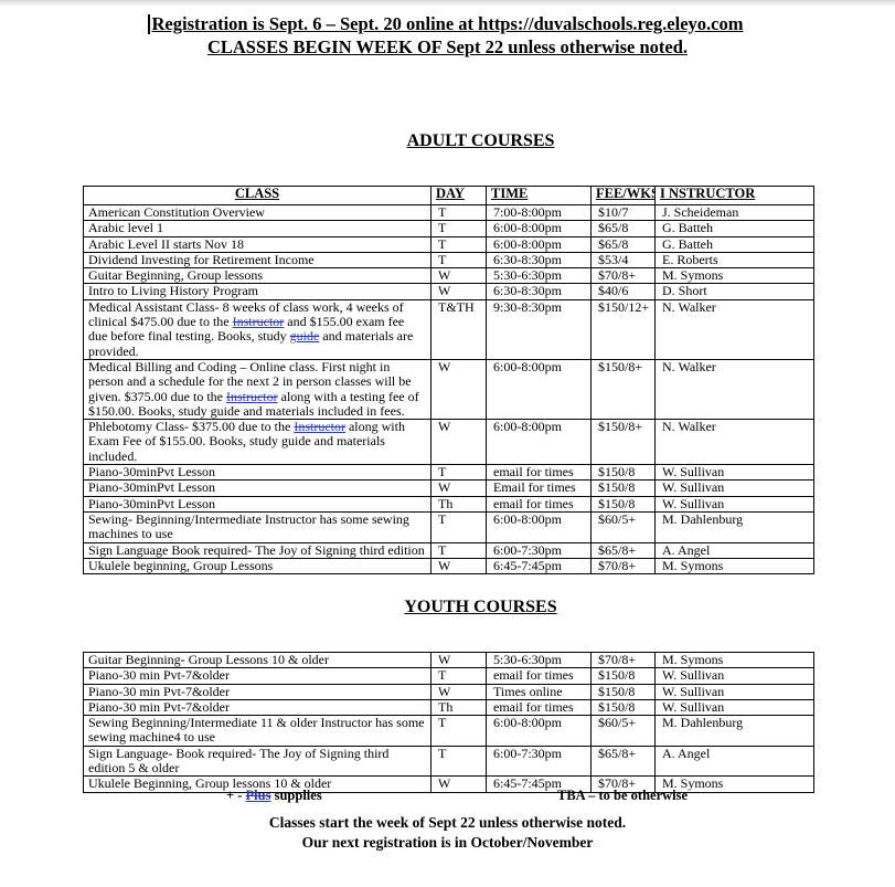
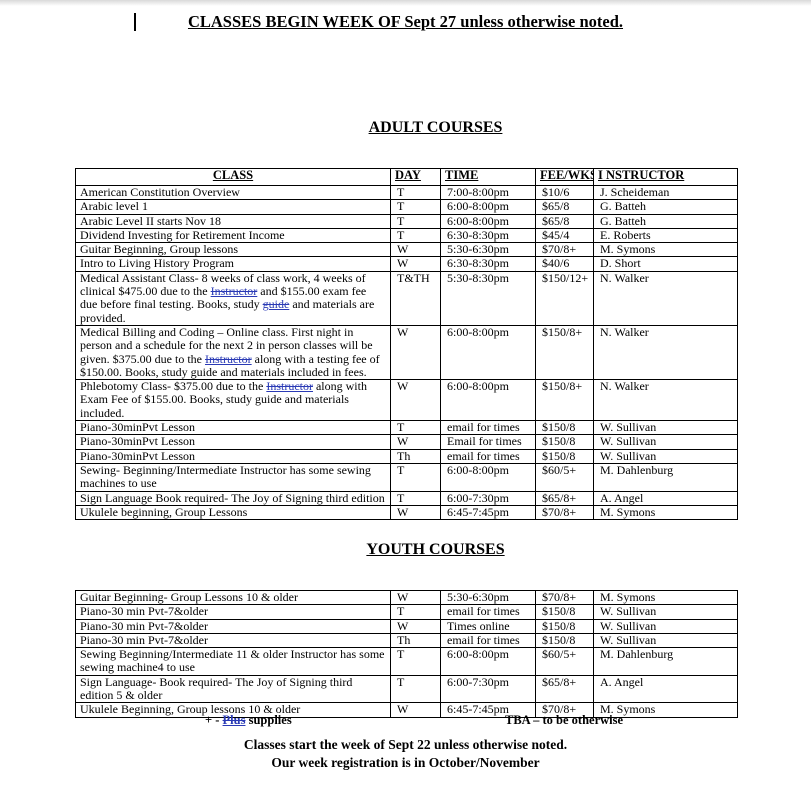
- Registration is Sept. 6 – Sept. 20 online at https://duvalschools.reg.eleyo.com
- CLASSES BEGIN WEEK OF Sept 22 unless otherwise noted.
+ CLASSES BEGIN WEEK OF Sept 27 unless otherwise noted.
  ADULT COURSES
  CLASS	DAY	TIME	FEE/WKS	I NSTRUCTOR
- American Constitution Overview	T	7:00-8:00pm	$10/7	J. Scheideman
+ American Constitution Overview	T	7:00-8:00pm	$10/6	J. Scheideman
  Arabic level 1	T	6:00-8:00pm	$65/8	G. Batteh
  Arabic Level II starts Nov 18	T	6:00-8:00pm	$65/8	G. Batteh
- Dividend Investing for Retirement Income	T	6:30-8:30pm	$53/4	E. Roberts
+ Dividend Investing for Retirement Income	T	6:30-8:30pm	$45/4	E. Roberts
  Guitar Beginning, Group lessons	W	5:30-6:30pm	$70/8+	M. Symons
  Intro to Living History Program	W	6:30-8:30pm	$40/6	D. Short
- Medical Assistant Class- 8 weeks of class work, 4 weeks of clinical $475.00 due to the Instructor and $155.00 exam fee due before final testing. Books, study guide and materials are provided.	T&TH	9:30-8:30pm	$150/12+	N. Walker
+ Medical Assistant Class- 8 weeks of class work, 4 weeks of clinical $475.00 due to the Instructor and $155.00 exam fee due before final testing. Books, study guide and materials are provided.	T&TH	5:30-8:30pm	$150/12+	N. Walker
  Medical Billing and Coding – Online class. First night in person and a schedule for the next 2 in person classes will be given. $375.00 due to the Instructor along with a testing fee of $150.00. Books, study guide and materials included in fees.	W	6:00-8:00pm	$150/8+	N. Walker
  Phlebotomy Class- $375.00 due to the Instructor along with Exam Fee of $155.00. Books, study guide and materials included.	W	6:00-8:00pm	$150/8+	N. Walker
  Piano-30minPvt Lesson	T	email for times	$150/8	W. Sullivan
  Piano-30minPvt Lesson	W	Email for times	$150/8	W. Sullivan
  Piano-30minPvt Lesson	Th	email for times	$150/8	W. Sullivan
  Sewing- Beginning/Intermediate Instructor has some sewing machines to use	T	6:00-8:00pm	$60/5+	M. Dahlenburg
  Sign Language Book required- The Joy of Signing third edition	T	6:00-7:30pm	$65/8+	A. Angel
  Ukulele beginning, Group Lessons	W	6:45-7:45pm	$70/8+	M. Symons
  YOUTH COURSES
  Guitar Beginning- Group Lessons 10 & older	W	5:30-6:30pm	$70/8+	M. Symons
  Piano-30 min Pvt-7&older	T	email for times	$150/8	W. Sullivan
  Piano-30 min Pvt-7&older	W	Times online	$150/8	W. Sullivan
  Piano-30 min Pvt-7&older	Th	email for times	$150/8	W. Sullivan
  Sewing Beginning/Intermediate 11 & older Instructor has some sewing machine4 to use	T	6:00-8:00pm	$60/5+	M. Dahlenburg
  Sign Language- Book required- The Joy of Signing third edition 5 & older	T	6:00-7:30pm	$65/8+	A. Angel
  Ukulele Beginning, Group lessons 10 & older	W	6:45-7:45pm	$70/8+	M. Symons
  + - Plus supplies
  TBA – to be otherwise
  Classes start the week of Sept 22 unless otherwise noted.
- Our next registration is in October/November
+ Our week registration is in October/November
